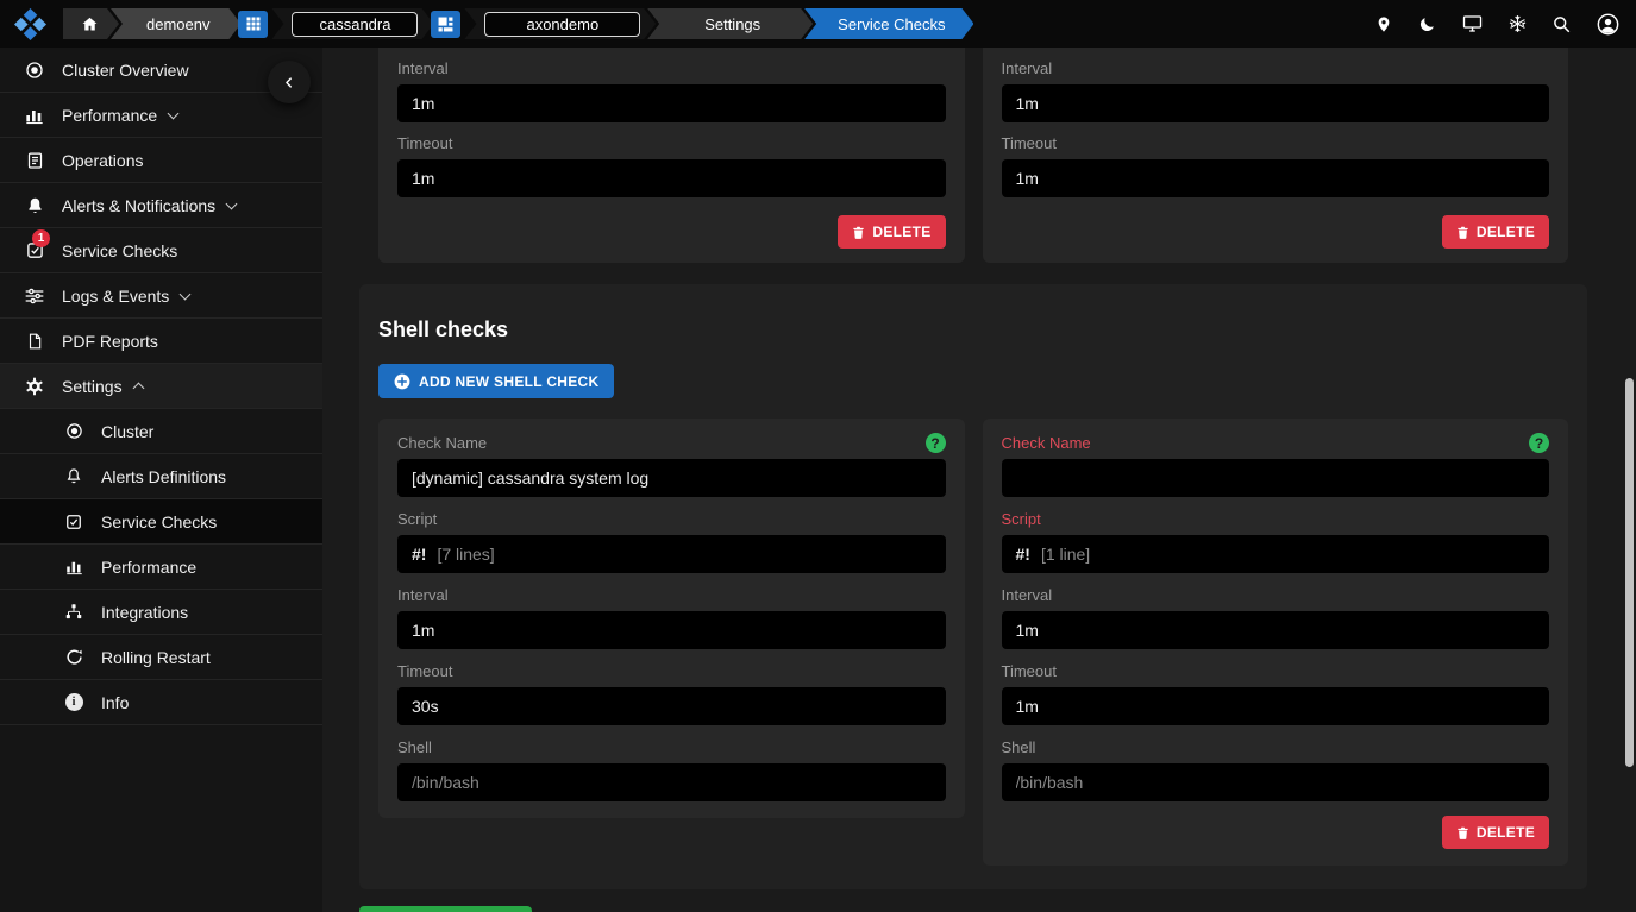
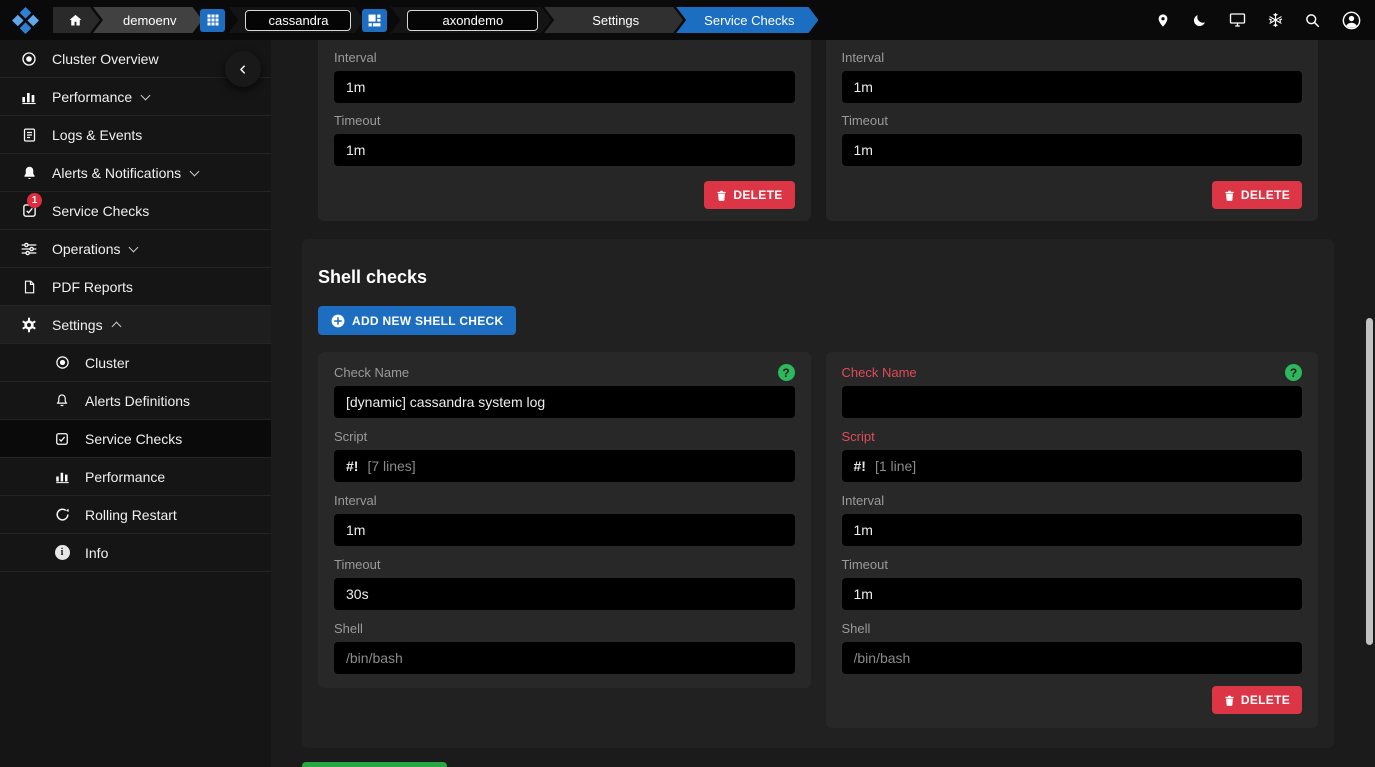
  demoenv
  cassandra
  axondemo
  Settings
  Service Checks
  Cluster Overview
  Performance
- Operations
+ Logs & Events
  Alerts & Notifications
  1
  Service Checks
- Logs & Events
+ Operations
  PDF Reports
  Settings
  Cluster
  Alerts Definitions
  Service Checks
  Performance
- Integrations
  Rolling Restart
  i
  Info
  Interval
  1m
  Timeout
  1m
  DELETE
  Interval
  1m
  Timeout
  1m
  DELETE
  Shell checks
  ADD NEW SHELL CHECK
  Check Name
  ?
  [dynamic] cassandra system log
  Script
  #!
  [7 lines]
  Interval
  1m
  Timeout
  30s
  Shell
  /bin/bash
  Check Name
  ?
  Script
  #!
  [1 line]
  Interval
  1m
  Timeout
  1m
  Shell
  /bin/bash
  DELETE
